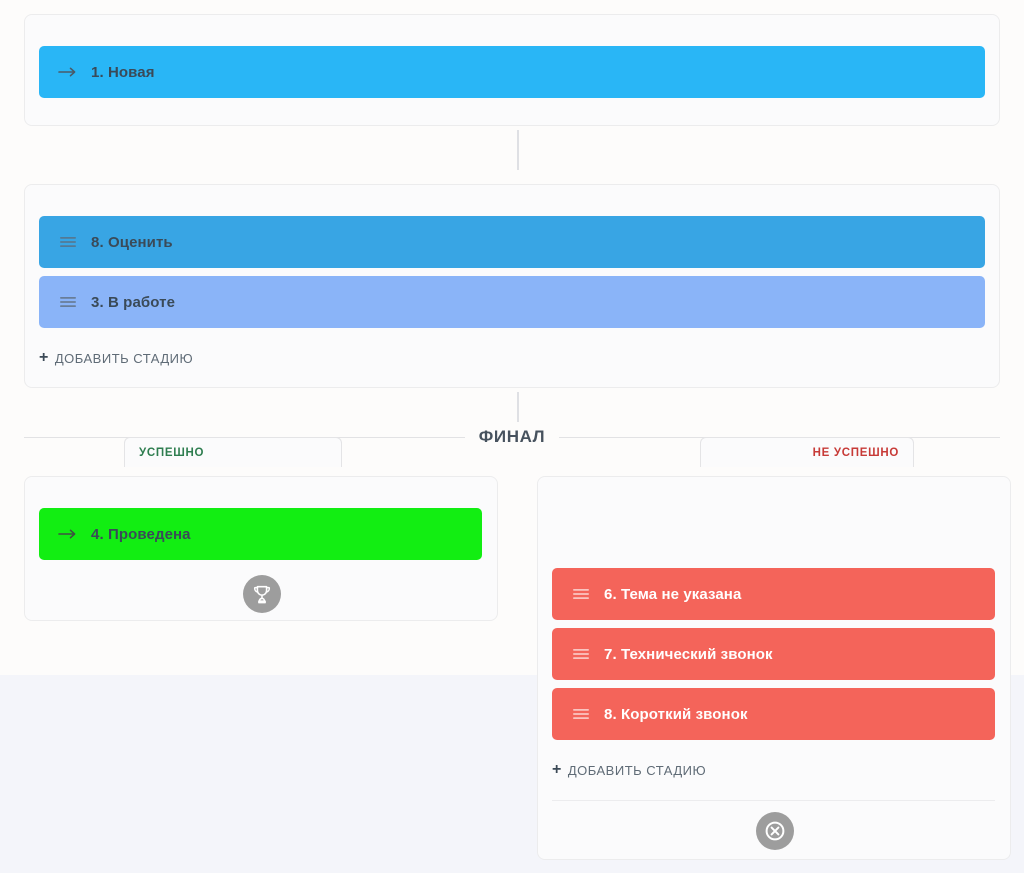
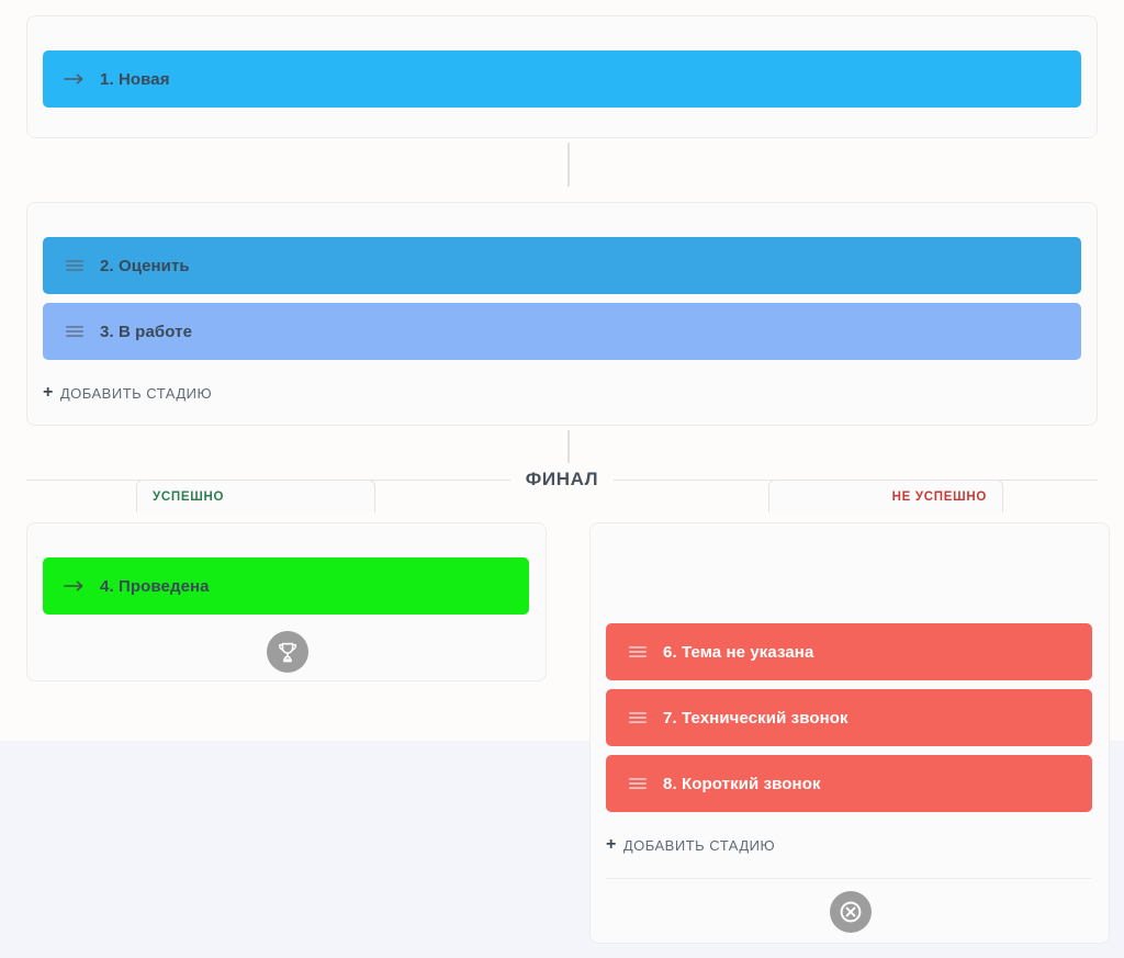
  1. Новая
- 8. Оценить
+ 2. Оценить
  3. В работе
  +
  ДОБАВИТЬ СТАДИЮ
  ФИНАЛ
  УСПЕШНО
  НЕ УСПЕШНО
  4. Проведена
  6. Тема не указана
  7. Технический звонок
  8. Короткий звонок
  +
  ДОБАВИТЬ СТАДИЮ
